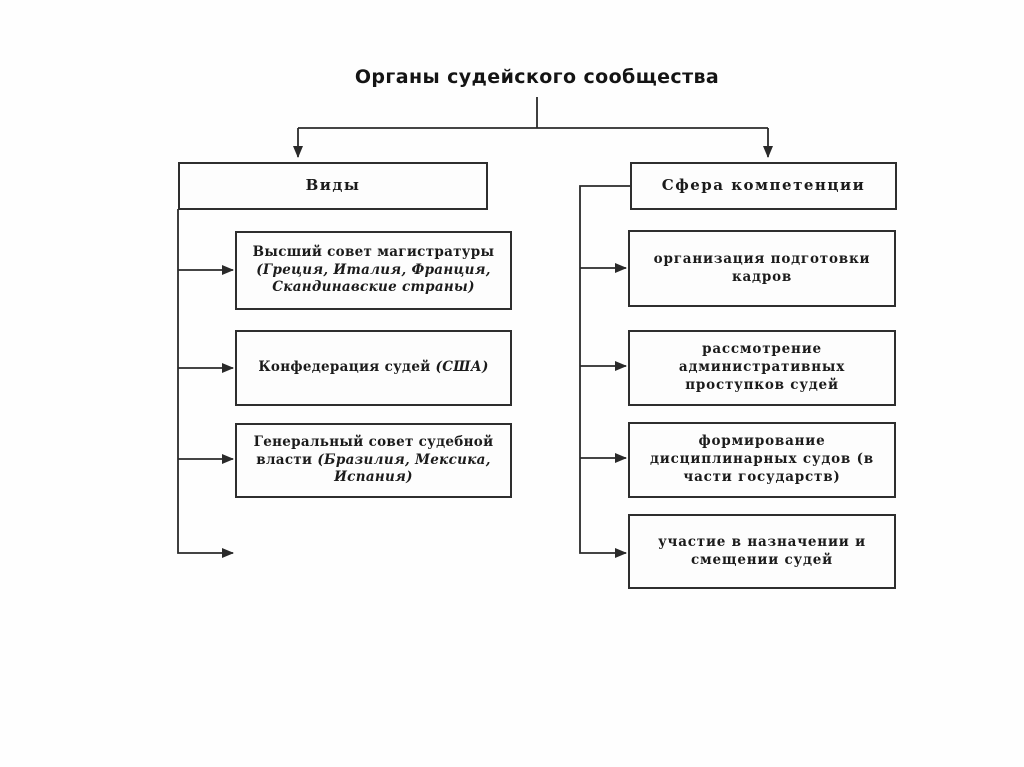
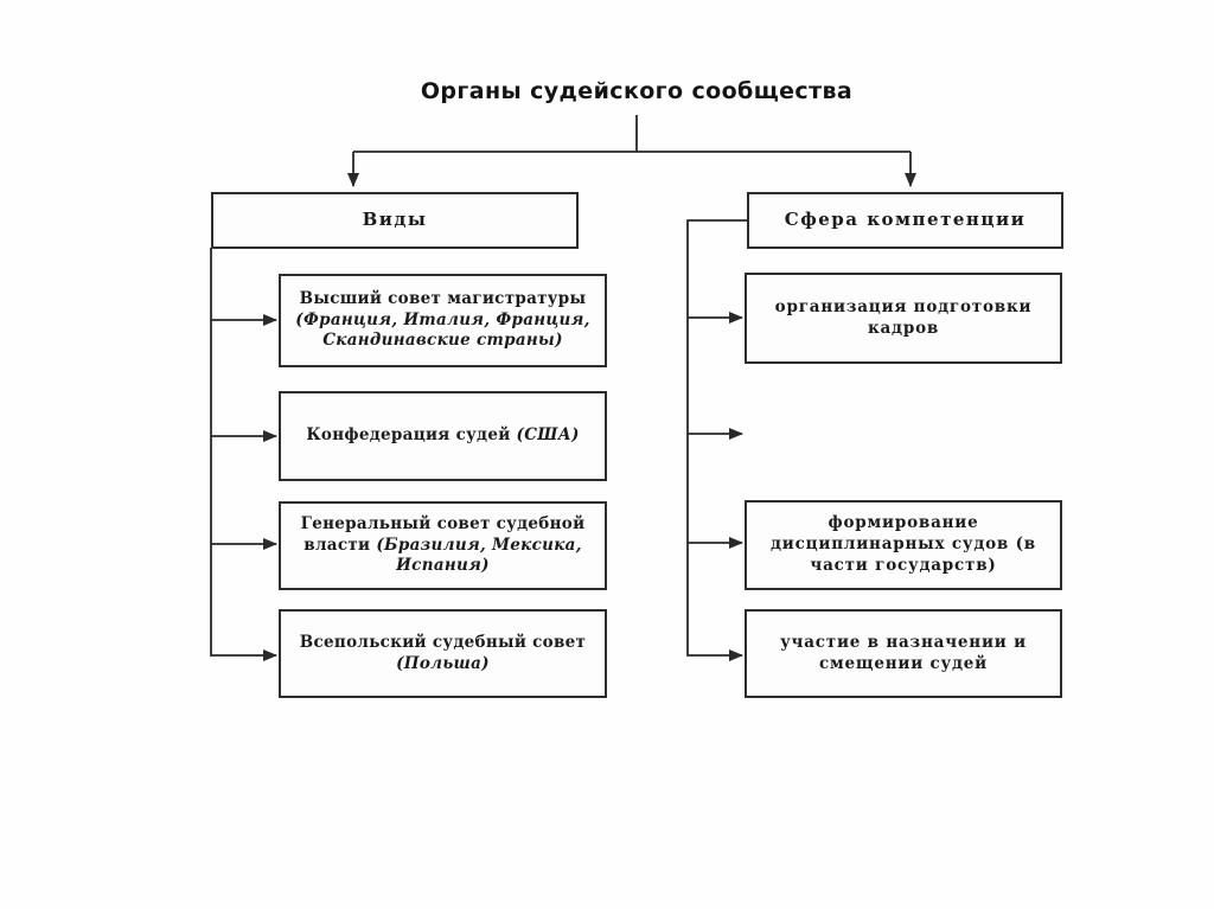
  Органы судейского сообщества
  Виды
  Сфера компетенции
- Высший совет магистратуры (Греция, Италия, Франция, Скандинавские страны)
+ Высший совет магистратуры (Франция, Италия, Франция, Скандинавские страны)
  Конфедерация судей (США)
  Генеральный совет судебной власти (Бразилия, Мексика, Испания)
+ Всепольский судебный совет (Польша)
  организация подготовки кадров
- рассмотрение административных проступков судей
  формирование дисциплинарных судов (в части государств)
  участие в назначении и смещении судей
